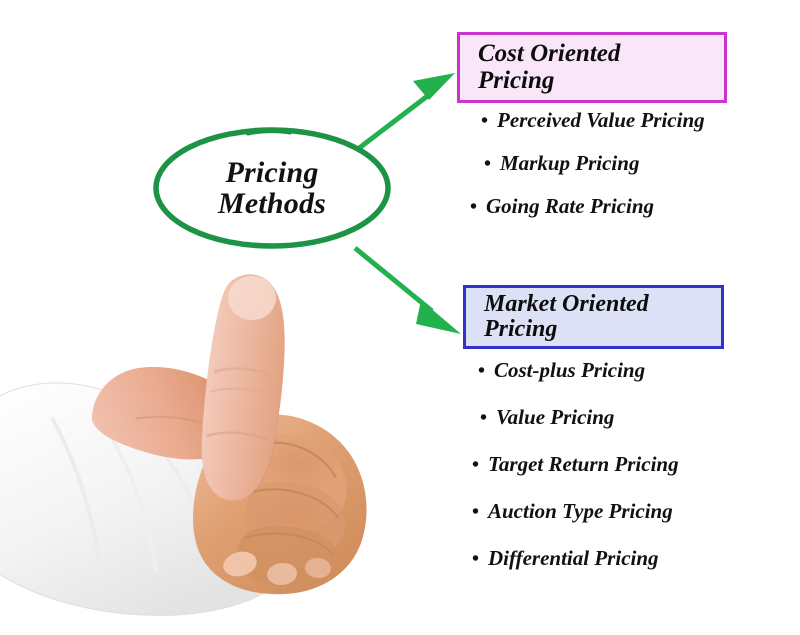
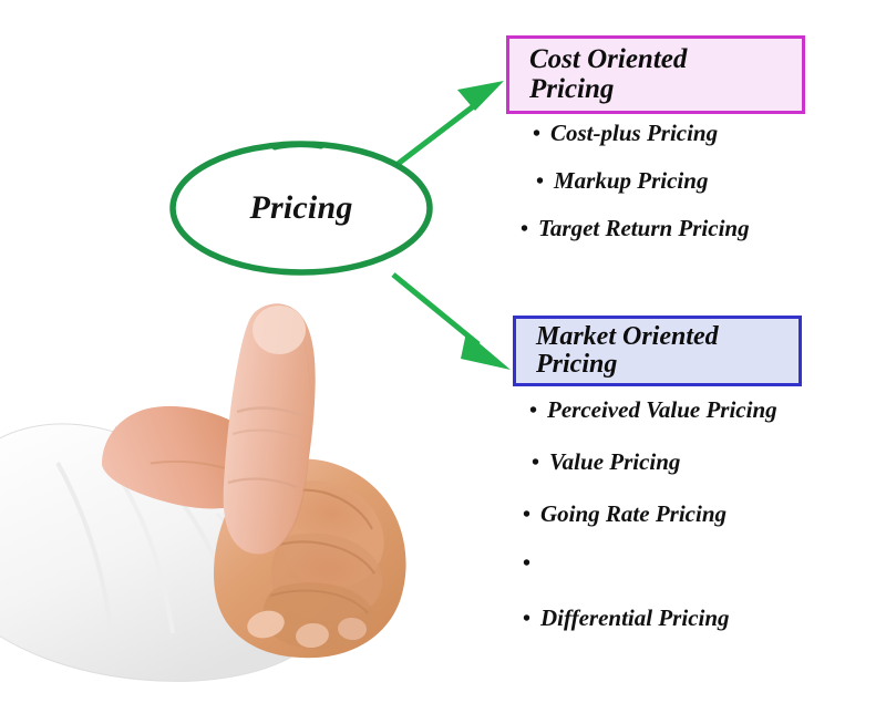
  Pricing
- Methods
  Cost Oriented
  Pricing
  •
- Perceived Value Pricing
+ Cost-plus Pricing
  •
  Markup Pricing
  •
- Going Rate Pricing
+ Target Return Pricing
  Market Oriented
  Pricing
  •
- Cost-plus Pricing
+ Perceived Value Pricing
  •
  Value Pricing
  •
- Target Return Pricing
+ Going Rate Pricing
  •
- Auction Type Pricing
  •
  Differential Pricing
